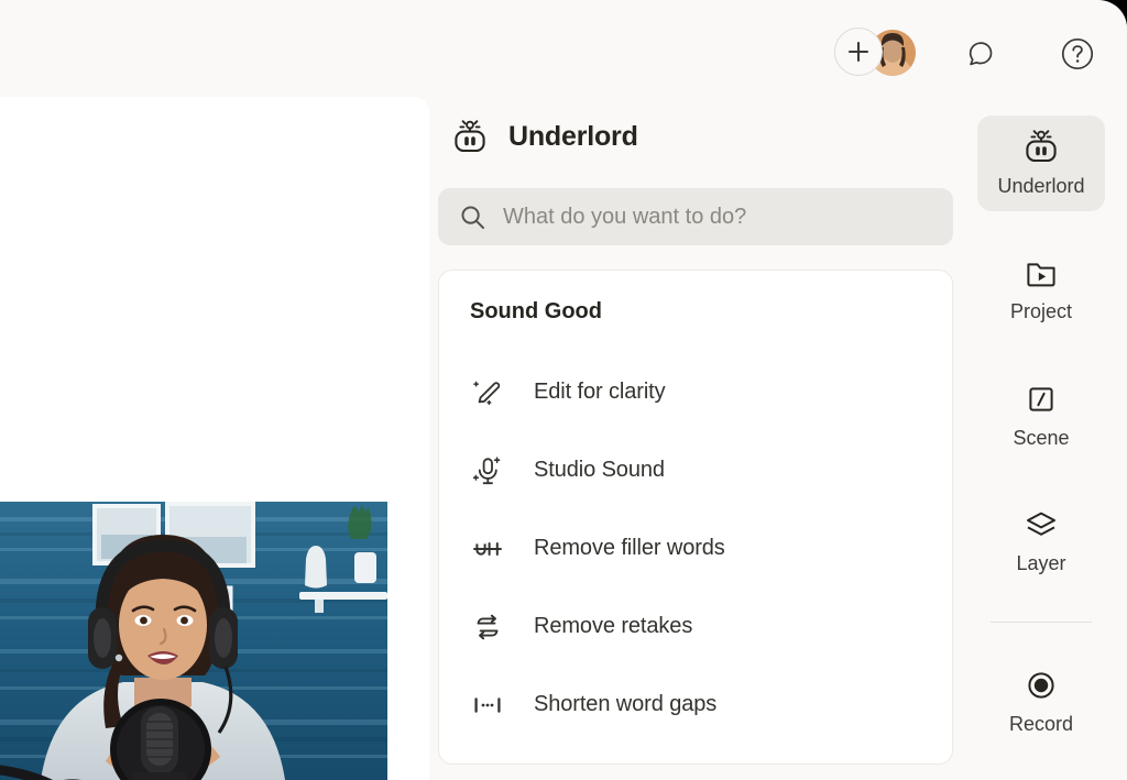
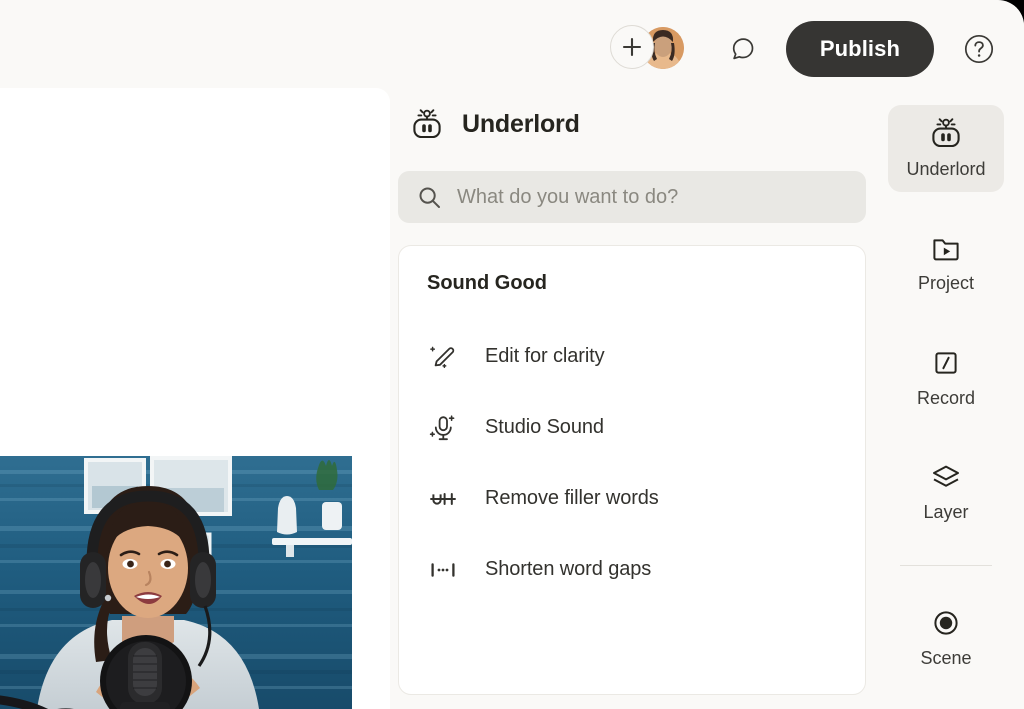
+ Publish
  Underlord
  What do you want to do?
  Sound Good
  Edit for clarity
  Studio Sound
  Remove filler words
- Remove retakes
  Shorten word gaps
  Underlord
  Project
- Scene
+ Record
  Layer
- Record
+ Scene
